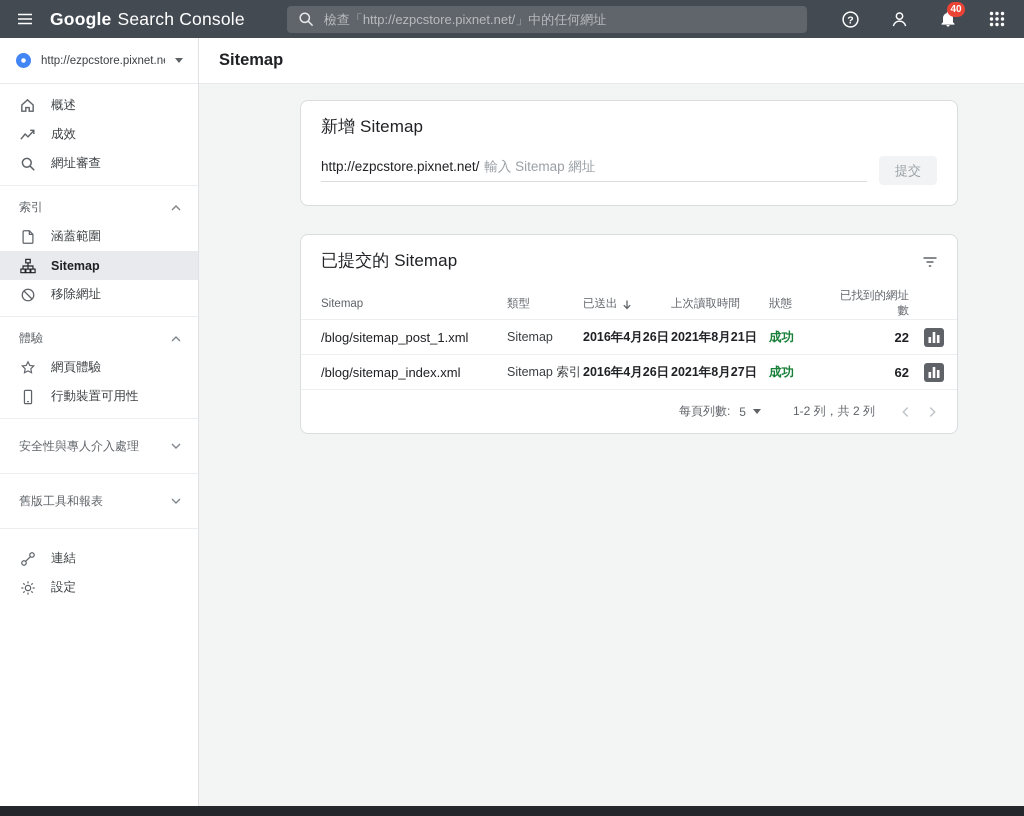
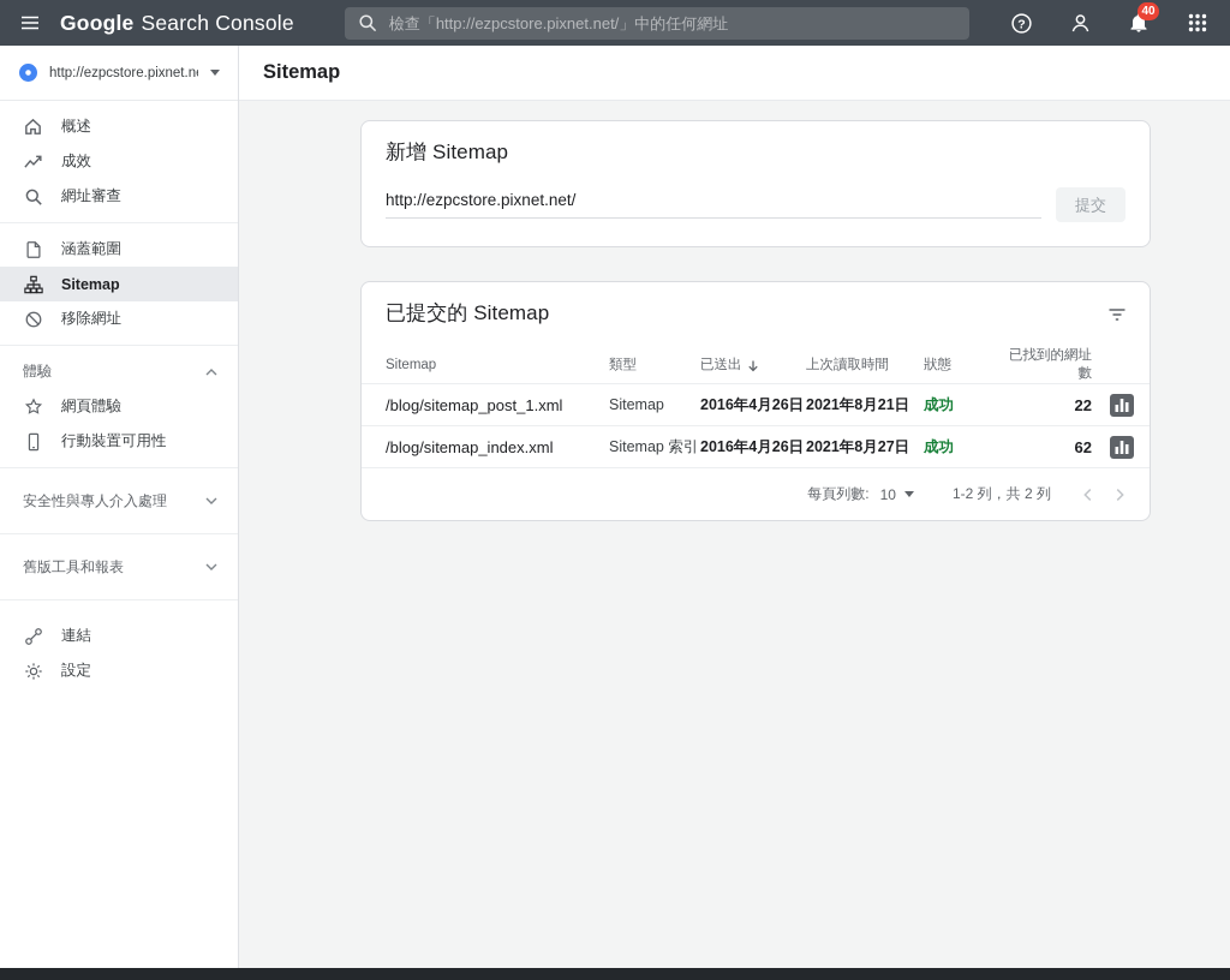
  Google
  Search Console
  檢查「http://ezpcstore.pixnet.net/」中的任何網址
  ?
  40
  http://ezpcstore.pixnet.n
  概述
  成效
  網址審查
- 索引
  涵蓋範圍
  Sitemap
  移除網址
  體驗
  網頁體驗
  行動裝置可用性
  安全性與專人介入處理
  舊版工具和報表
  連結
  設定
  Sitemap
  新增 Sitemap
  http://ezpcstore.pixnet.net/
- 輸入 Sitemap 網址
  提交
  已提交的 Sitemap
  Sitemap
  類型
  已送出
  上次讀取時間
  狀態
  已找到的網址數
  /blog/sitemap_post_1.xml
  Sitemap
  2016年4月26日
  2021年8月21日
  成功
  22
  /blog/sitemap_index.xml
  Sitemap 索引
  2016年4月26日
  2021年8月27日
  成功
  62
  每頁列數:
- 5
+ 10
  1-2 列，共 2 列
